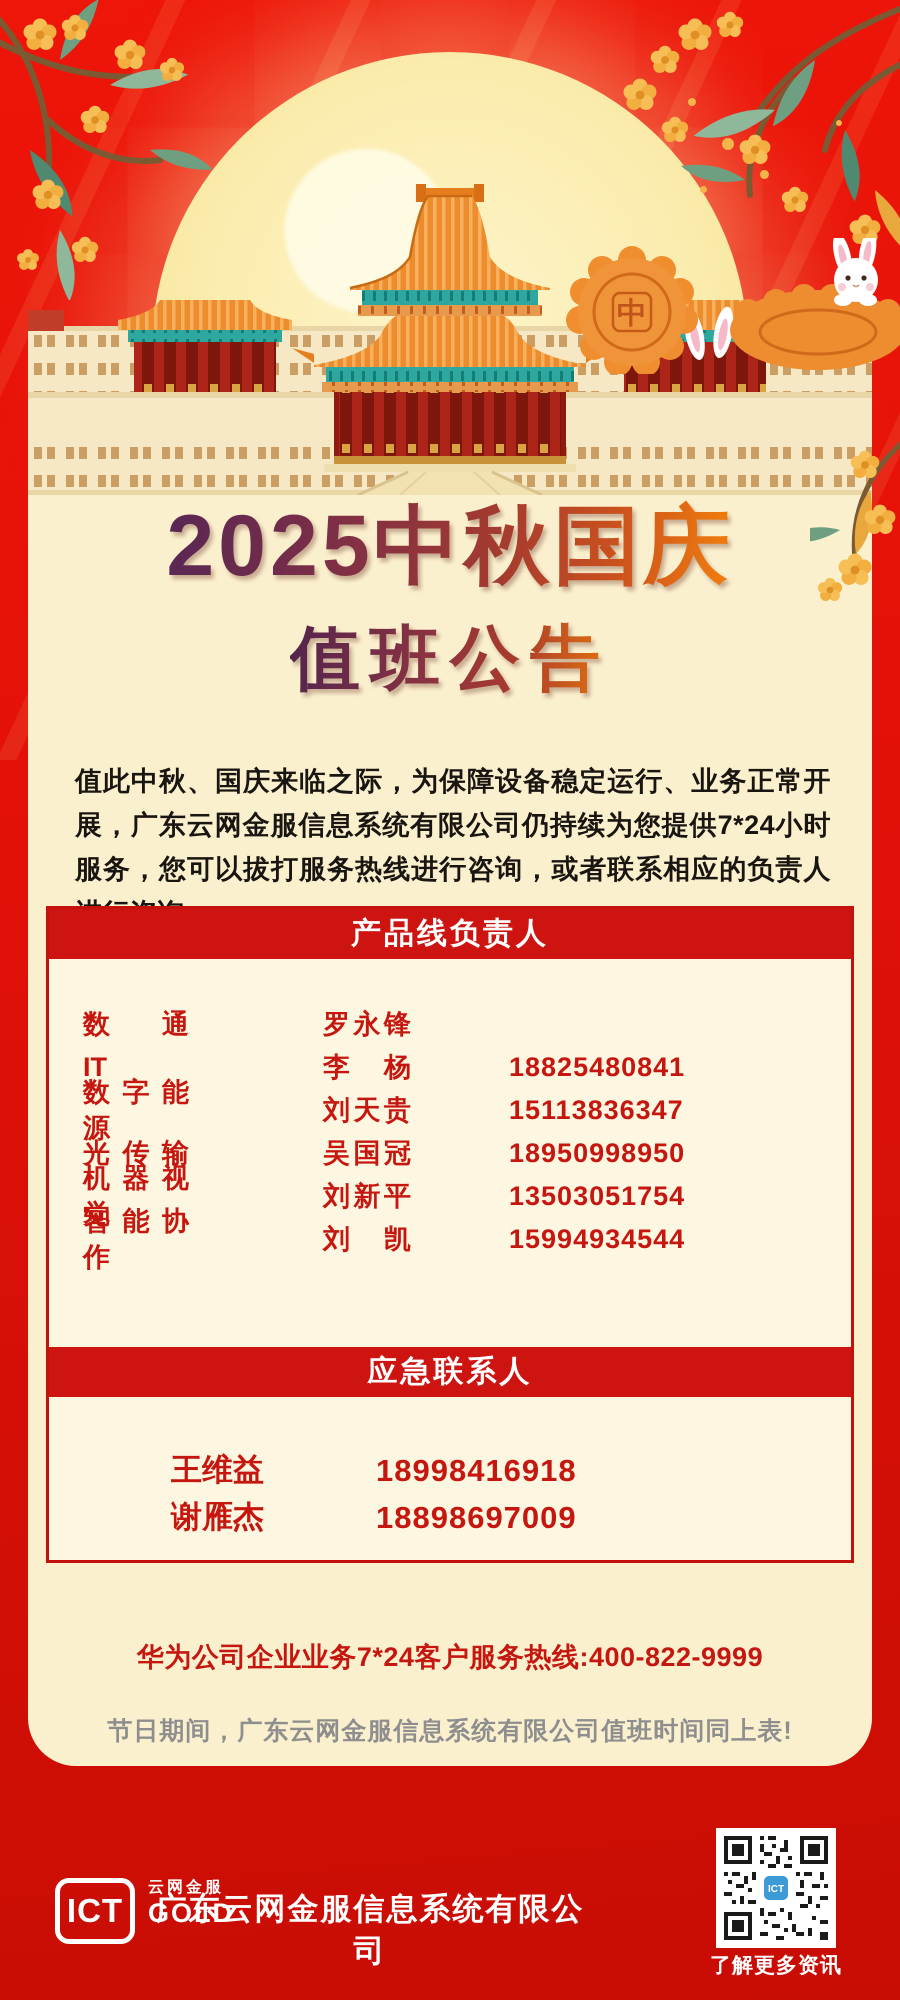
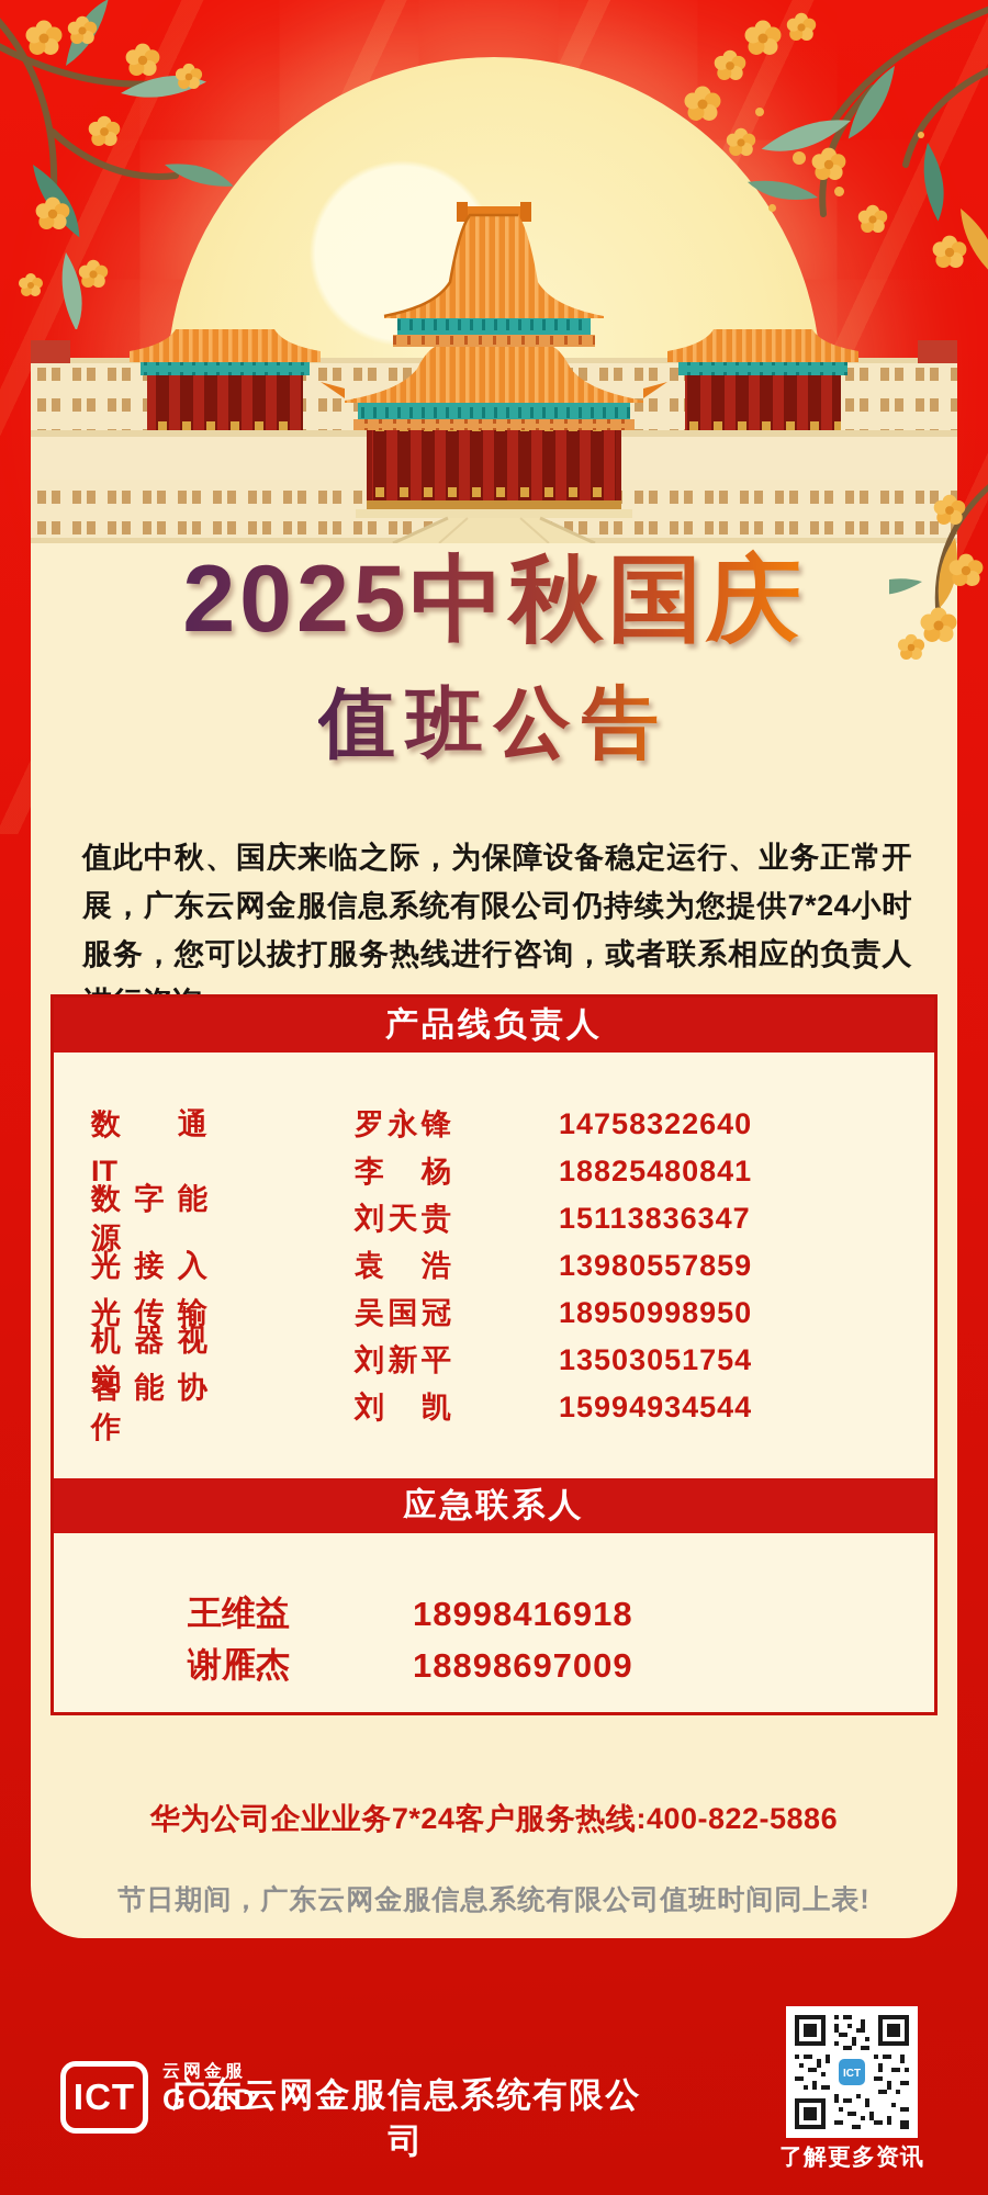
  2025中秋国庆
  值班公告
  值此中秋、国庆来临之际，为保障设备稳定运行、业务正常开展，广东云网金服信息系统有限公司仍持续为您提供7*24小时服务，您可以拔打服务热线进行咨询，或者联系相应的负责人
  产品线负责人
  数通
  罗永锋
+ 14758322640
  IT
  李杨
  18825480841
  数字能源
  刘天贵
  15113836347
+ 光接入
+ 袁浩
+ 13980557859
  光传输
  吴国冠
  18950998950
  机器视觉
  刘新平
  13503051754
  智能协作
  刘凯
  15994934544
  应急联系人
  王维益
  18998416918
  谢雁杰
  18898697009
- 华为公司企业业务7*24客户服务热线:400-822-9999
+ 华为公司企业业务7*24客户服务热线:400-822-5886
  节日期间，广东云网金服信息系统有限公司值班时间同上表!
- 中
  ICT
  云网金服
  GOLD
  广东云网金服信息系统有限公司
  ICT
  了解更多资讯
